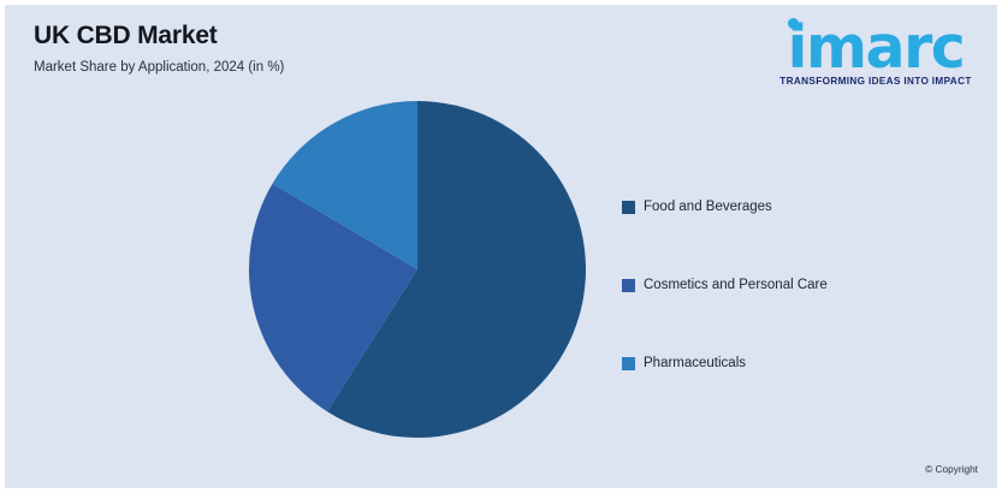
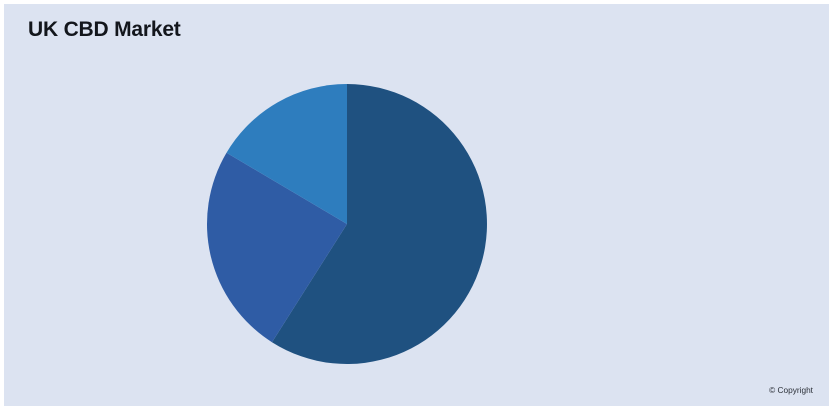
  UK CBD Market
- Market Share by Application, 2024 (in %)
- imarc
- TRANSFORMING IDEAS INTO IMPACT
- Food and Beverages
- Cosmetics and Personal Care
- Pharmaceuticals
  © Copyright
